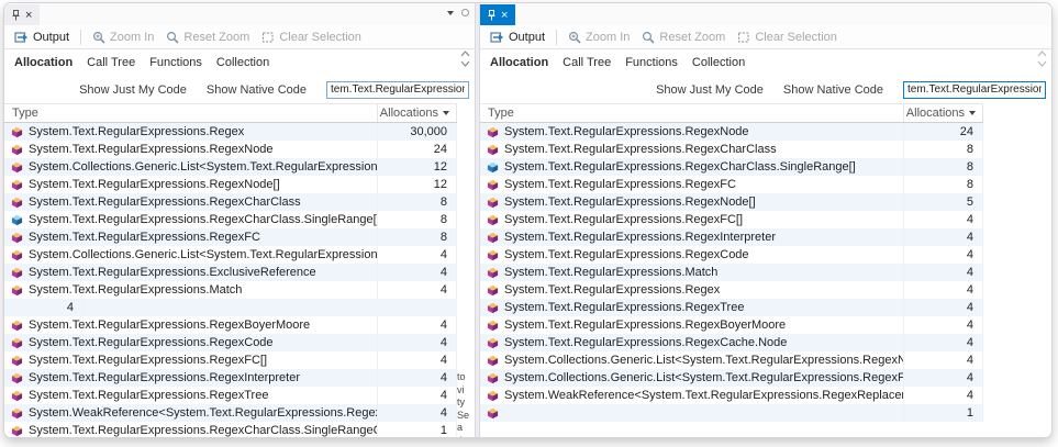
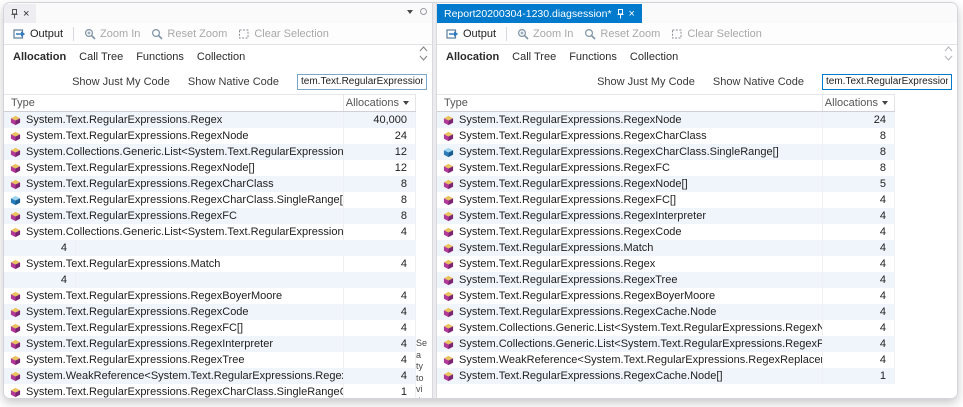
  ×
  Output
  Zoom In
  Reset Zoom
  Clear Selection
  Allocation
  Call Tree
  Functions
  Collection
  Show Just My Code
  Show Native Code
  tem.Text.RegularExpressio
  Type
  Allocations
  System.Text.RegularExpressions.Regex
- 30,000
+ 40,000
  System.Text.RegularExpressions.RegexNode
  24
  System.Collections.Generic.List<System.Text.RegularExpression
  12
  System.Text.RegularExpressions.RegexNode[]
  12
  System.Text.RegularExpressions.RegexCharClass
  8
  System.Text.RegularExpressions.RegexCharClass.SingleRange[
  8
  System.Text.RegularExpressions.RegexFC
  8
  System.Collections.Generic.List<System.Text.RegularExpression
  4
- System.Text.RegularExpressions.ExclusiveReference
  4
  System.Text.RegularExpressions.Match
  4
  4
  System.Text.RegularExpressions.RegexBoyerMoore
  4
  System.Text.RegularExpressions.RegexCode
  4
  System.Text.RegularExpressions.RegexFC[]
  4
  System.Text.RegularExpressions.RegexInterpreter
  4
  System.Text.RegularExpressions.RegexTree
  4
  System.WeakReference<System.Text.RegularExpressions.Rege
  4
  System.Text.RegularExpressions.RegexCharClass.SingleRange
  1
- to
+ Se
- vi
+ a
  ty
- Se
+ to
- a
+ vi
+ Report20200304-1230.diagsession*
  ×
  Output
  Zoom In
  Reset Zoom
  Clear Selection
  Allocation
  Call Tree
  Functions
  Collection
  Show Just My Code
  Show Native Code
  tem.Text.RegularExpressio
  Type
  Allocations
  System.Text.RegularExpressions.RegexNode
  24
  System.Text.RegularExpressions.RegexCharClass
  8
  System.Text.RegularExpressions.RegexCharClass.SingleRange[]
  8
  System.Text.RegularExpressions.RegexFC
  8
  System.Text.RegularExpressions.RegexNode[]
  5
  System.Text.RegularExpressions.RegexFC[]
  4
  System.Text.RegularExpressions.RegexInterpreter
  4
  System.Text.RegularExpressions.RegexCode
  4
  System.Text.RegularExpressions.Match
  4
  System.Text.RegularExpressions.Regex
  4
  System.Text.RegularExpressions.RegexTree
  4
  System.Text.RegularExpressions.RegexBoyerMoore
  4
  System.Text.RegularExpressions.RegexCache.Node
  4
  System.Collections.Generic.List<System.Text.RegularExpressions.RegexN
  4
  System.Collections.Generic.List<System.Text.RegularExpressions.RegexF
  4
  System.WeakReference<System.Text.RegularExpressions.RegexReplace
  4
+ System.Text.RegularExpressions.RegexCache.Node[]
  1
